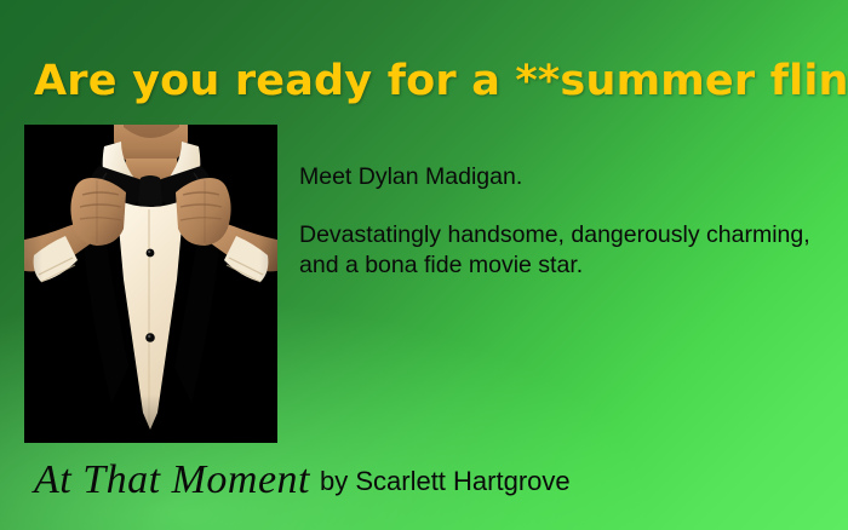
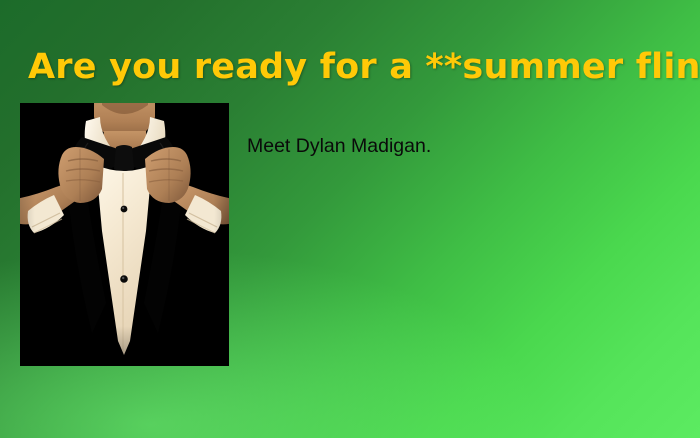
  Are you ready for a **summer flin
  Meet Dylan Madigan.
- Devastatingly handsome, dangerously charming, and a bona fide movie star.
- At That Moment by Scarlett Hartgrove
